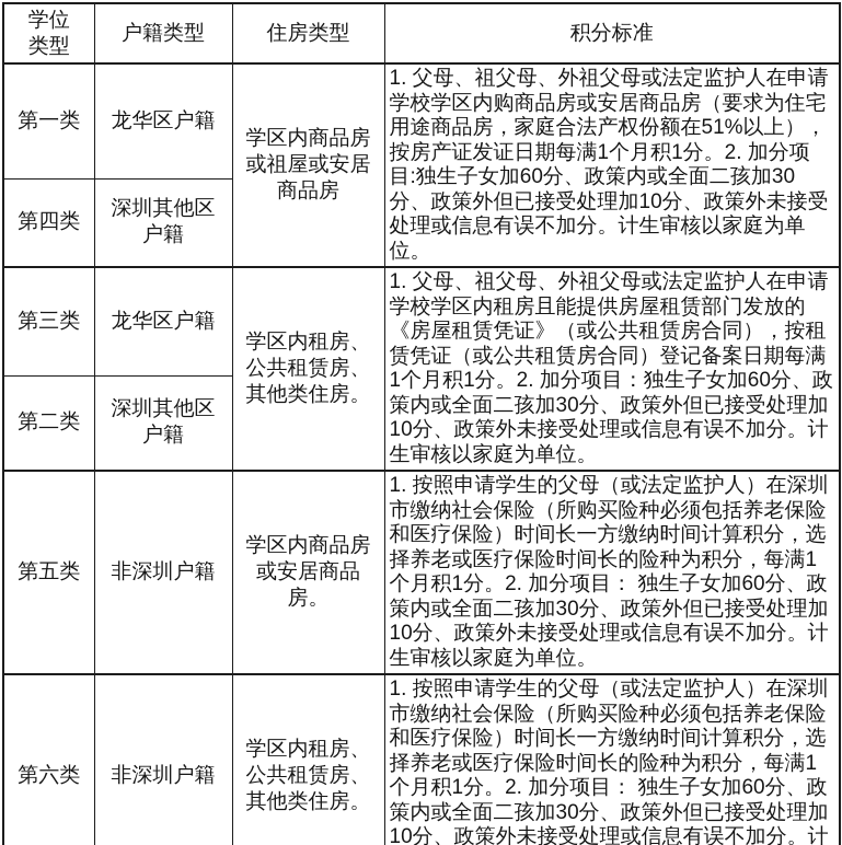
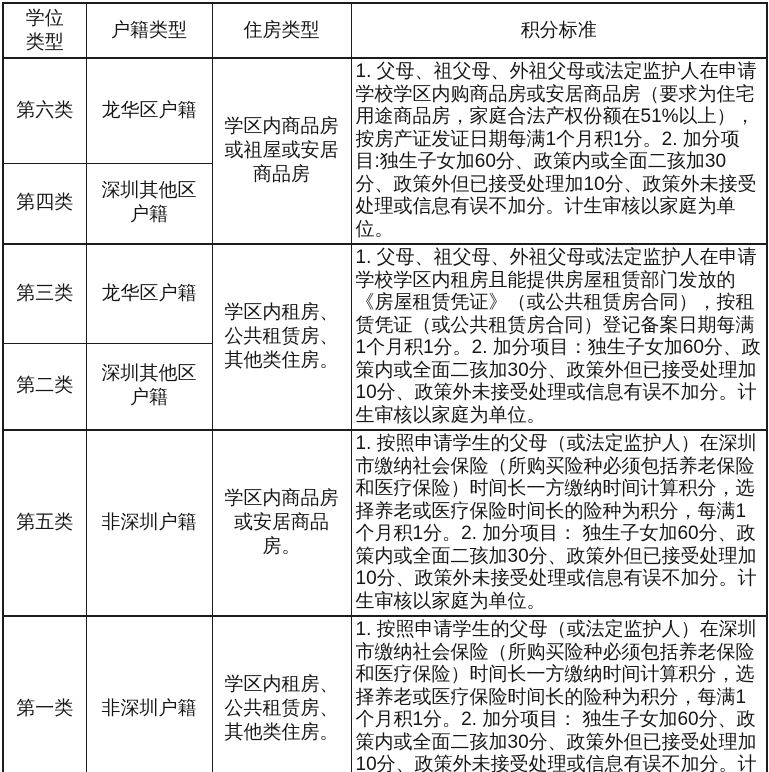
  学位 类型	户籍类型	住房类型	积分标准
- 第一类	龙华区户籍	学区内商品房 或祖屋或安居 商品房	1. 父母、祖父母、外祖父母或法定监护人在申请学校学区内购商品房或安居商品房（要求为住宅用途商品房，家庭合法产权份额在51%以上），按房产证发证日期每满1个月积1分。2. 加分项目:独生子女加60分、政策内或全面二孩加30分、政策外但已接受处理加10分、政策外未接受处理或信息有误不加分。计生审核以家庭为单位。
+ 第六类	龙华区户籍	学区内商品房 或祖屋或安居 商品房	1. 父母、祖父母、外祖父母或法定监护人在申请学校学区内购商品房或安居商品房（要求为住宅用途商品房，家庭合法产权份额在51%以上），按房产证发证日期每满1个月积1分。2. 加分项目:独生子女加60分、政策内或全面二孩加30分、政策外但已接受处理加10分、政策外未接受处理或信息有误不加分。计生审核以家庭为单位。
  第四类	深圳其他区 户籍
  第三类	龙华区户籍	学区内租房、 公共租赁房、 其他类住房。	1. 父母、祖父母、外祖父母或法定监护人在申请学校学区内租房且能提供房屋租赁部门发放的《房屋租赁凭证》（或公共租赁房合同），按租赁凭证（或公共租赁房合同）登记备案日期每满1个月积1分。2. 加分项目：独生子女加60分、政策内或全面二孩加30分、政策外但已接受处理加10分、政策外未接受处理或信息有误不加分。计生审核以家庭为单位。
  第二类	深圳其他区 户籍
  第五类	非深圳户籍	学区内商品房 或安居商品 房。	1. 按照申请学生的父母（或法定监护人）在深圳市缴纳社会保险（所购买险种必须包括养老保险和医疗保险）时间长一方缴纳时间计算积分，选择养老或医疗保险时间长的险种为积分，每满1个月积1分。2. 加分项目： 独生子女加60分、政策内或全面二孩加30分、政策外但已接受处理加10分、政策外未接受处理或信息有误不加分。计生审核以家庭为单位。
- 第六类	非深圳户籍	学区内租房、 公共租赁房、 其他类住房。	1. 按照申请学生的父母（或法定监护人）在深圳市缴纳社会保险（所购买险种必须包括养老保险和医疗保险）时间长一方缴纳时间计算积分，选择养老或医疗保险时间长的险种为积分，每满1个月积1分。2. 加分项目： 独生子女加60分、政策内或全面二孩加30分、政策外但已接受处理加10分、政策外未接受处理或信息有误不加分。计
+ 第一类	非深圳户籍	学区内租房、 公共租赁房、 其他类住房。	1. 按照申请学生的父母（或法定监护人）在深圳市缴纳社会保险（所购买险种必须包括养老保险和医疗保险）时间长一方缴纳时间计算积分，选择养老或医疗保险时间长的险种为积分，每满1个月积1分。2. 加分项目： 独生子女加60分、政策内或全面二孩加30分、政策外但已接受处理加10分、政策外未接受处理或信息有误不加分。计
